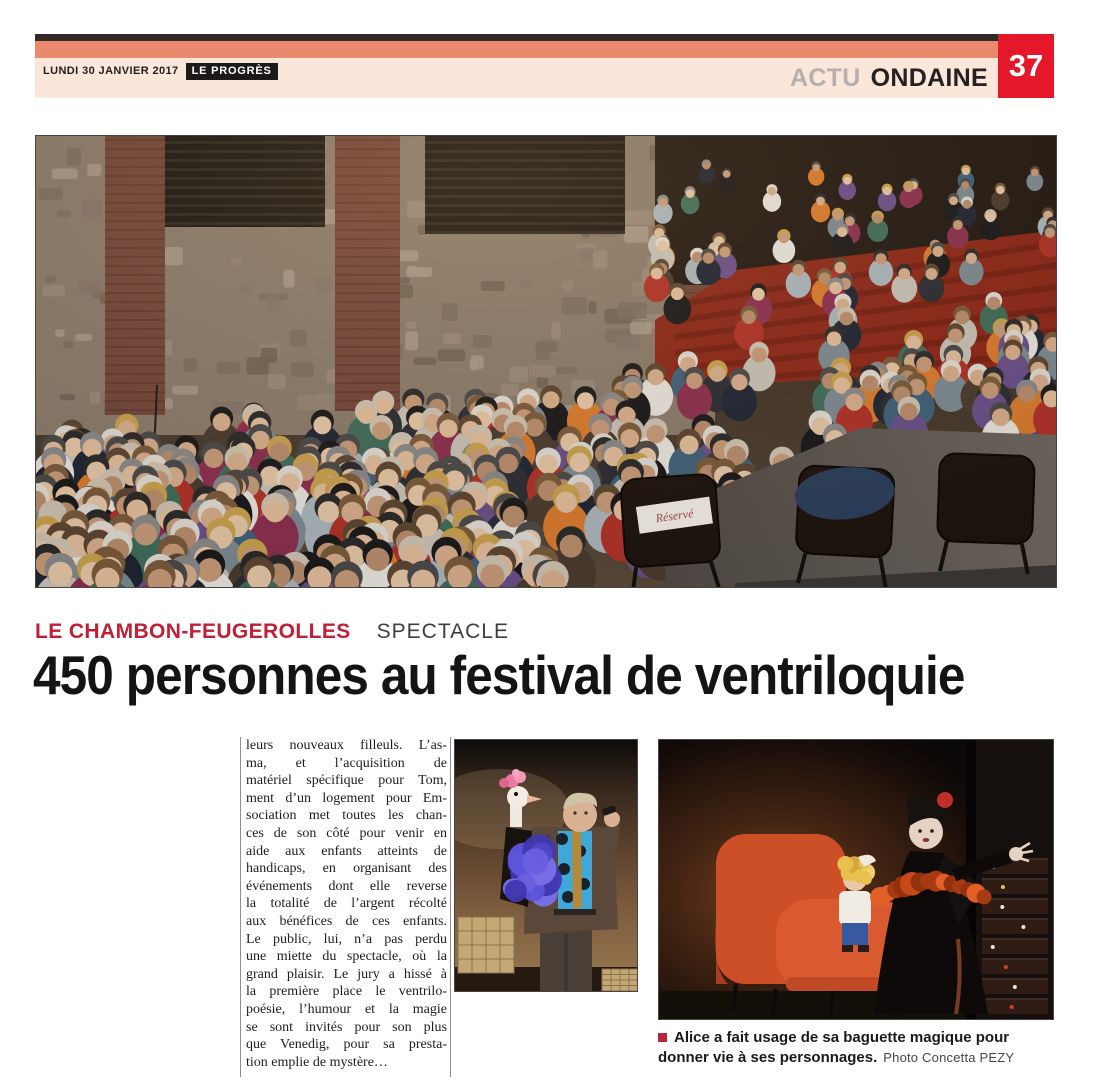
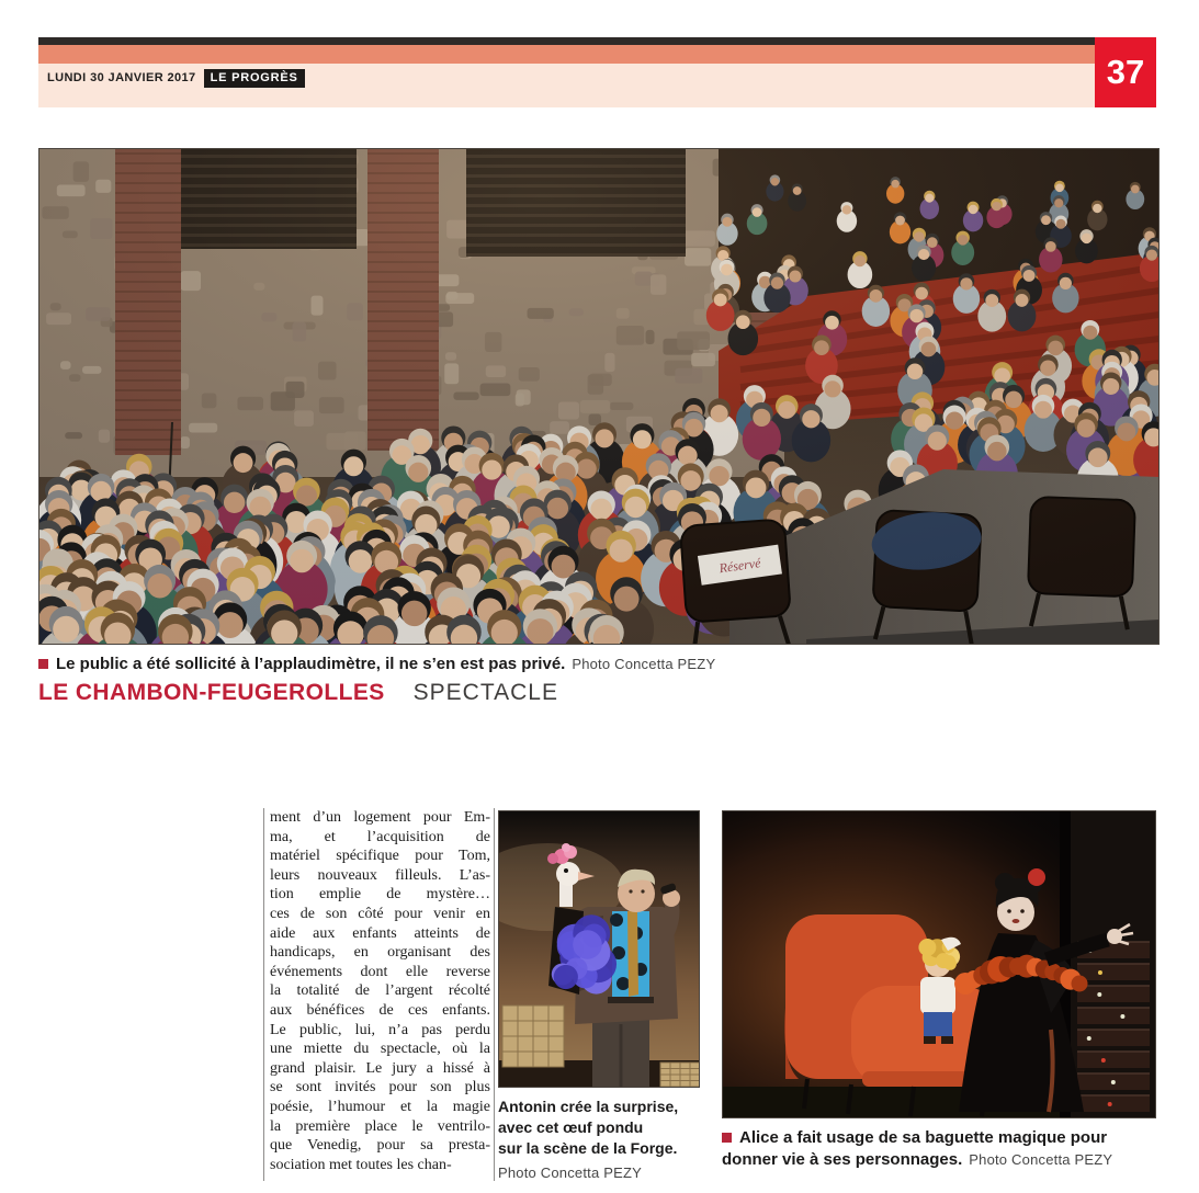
  LUNDI 30 JANVIER 2017 LE PROGRÈS
- ACTU ONDAINE
  37
+ Le public a été sollicité à l’applaudimètre, il ne s’en est pas privé. Photo Concetta PEZY
  LE CHAMBON-FEUGEROLLES SPECTACLE
- 450 personnes au festival de ventriloquie
- leurs nouveaux filleuls. L’as-
+ ment d’un logement pour Em-
  ma, et l’acquisition de
  matériel spécifique pour Tom,
- ment d’un logement pour Em-
+ leurs nouveaux filleuls. L’as-
- sociation met toutes les chan-
+ tion emplie de mystère…
  ces de son côté pour venir en
  aide aux enfants atteints de
  handicaps, en organisant des
  événements dont elle reverse
  la totalité de l’argent récolté
  aux bénéfices de ces enfants.
  Le public, lui, n’a pas perdu
  une miette du spectacle, où la
  grand plaisir. Le jury a hissé à
- la première place le ventrilo-
+ se sont invités pour son plus
  poésie, l’humour et la magie
- se sont invités pour son plus
+ la première place le ventrilo-
  que Venedig, pour sa presta-
- tion emplie de mystère…
+ sociation met toutes les chan-
+ Antonin crée la surprise,
+ avec cet œuf pondu
+ sur la scène de la Forge.
+ Photo Concetta PEZY
  Alice a fait usage de sa baguette magique pour donner vie à ses personnages. Photo Concetta PEZY
